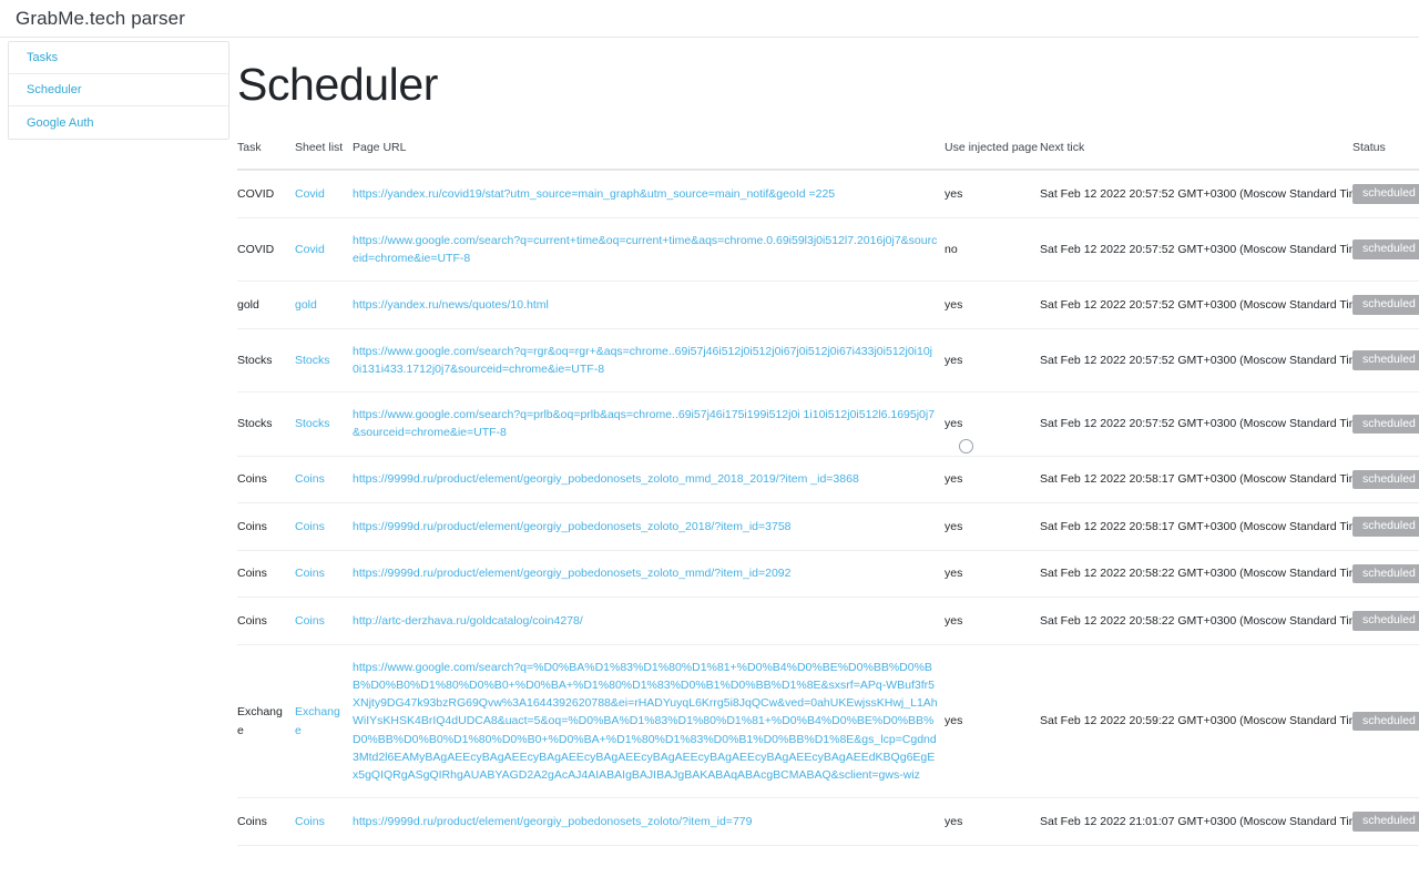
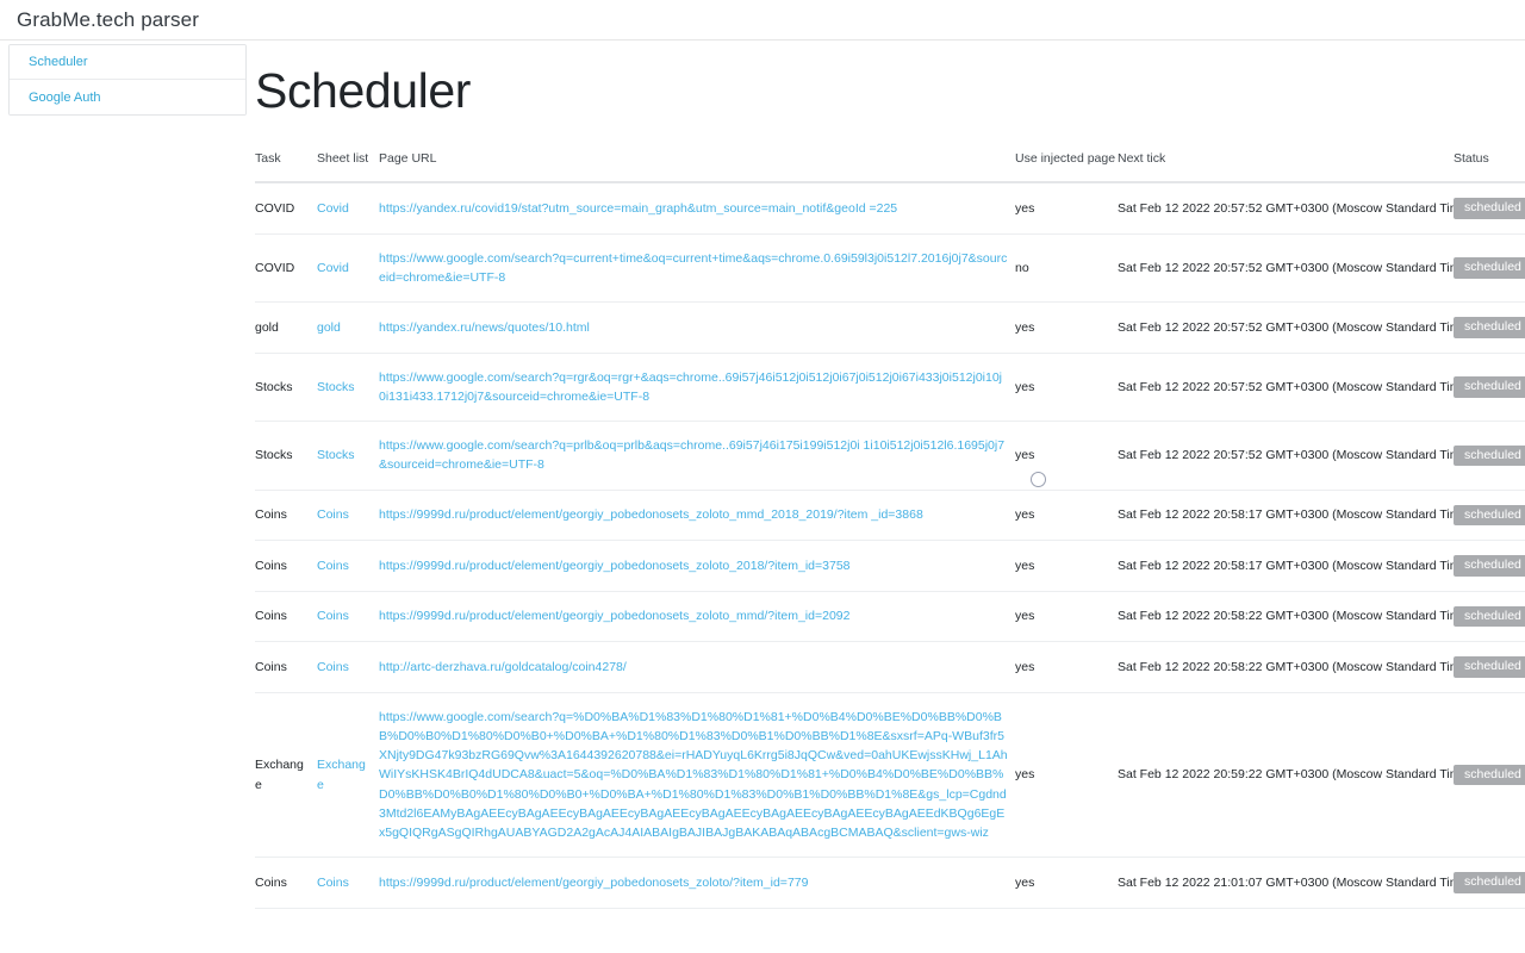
  GrabMe.tech parser
- Tasks
  Scheduler
  Google Auth
  Scheduler
  Task	Sheet list	Page URL	Use injected page	Next tick	Status
  COVID	Covid	https://yandex.ru/covid19/stat?utm_source=main_graph&utm_source=main_notif&geoId =225	yes	Sat Feb 12 2022 20:57:52 GMT+0300 (Moscow Standard Ti	scheduled
  COVID	Covid	https://www.google.com/search?q=current+time&oq=current+time&aqs=chrome.0.69i59l3j0i512l7.2016j0j7&sourceid=chrome&ie=UTF-8	no	Sat Feb 12 2022 20:57:52 GMT+0300 (Moscow Standard Ti	scheduled
  gold	gold	https://yandex.ru/news/quotes/10.html	yes	Sat Feb 12 2022 20:57:52 GMT+0300 (Moscow Standard Ti	scheduled
  Stocks	Stocks	https://www.google.com/search?q=rgr&oq=rgr+&aqs=chrome..69i57j46i512j0i512j0i67j0i512j0i67i433j0i512j0i10j0i131i433.1712j0j7&sourceid=chrome&ie=UTF-8	yes	Sat Feb 12 2022 20:57:52 GMT+0300 (Moscow Standard Ti	scheduled
  Stocks	Stocks	https://www.google.com/search?q=prlb&oq=prlb&aqs=chrome..69i57j46i175i199i512j0i 1i10i512j0i512l6.1695j0j7&sourceid=chrome&ie=UTF-8	yes	Sat Feb 12 2022 20:57:52 GMT+0300 (Moscow Standard Ti	scheduled
  Coins	Coins	https://9999d.ru/product/element/georgiy_pobedonosets_zoloto_mmd_2018_2019/?item _id=3868	yes	Sat Feb 12 2022 20:58:17 GMT+0300 (Moscow Standard Ti	scheduled
  Coins	Coins	https://9999d.ru/product/element/georgiy_pobedonosets_zoloto_2018/?item_id=3758	yes	Sat Feb 12 2022 20:58:17 GMT+0300 (Moscow Standard Ti	scheduled
  Coins	Coins	https://9999d.ru/product/element/georgiy_pobedonosets_zoloto_mmd/?item_id=2092	yes	Sat Feb 12 2022 20:58:22 GMT+0300 (Moscow Standard Ti	scheduled
  Coins	Coins	http://artc-derzhava.ru/goldcatalog/coin4278/	yes	Sat Feb 12 2022 20:58:22 GMT+0300 (Moscow Standard Ti	scheduled
  Exchange	Exchange	https://www.google.com/search?q=%D0%BA%D1%83%D1%80%D1%81+%D0%B4%D0%BE%D0%BB%D0%BB%D0%B0%D1%80%D0%B0+%D0%BA+%D1%80%D1%83%D0%B1%D0%BB%D1%8E&sxsrf=APq-WBuf3fr5XNjty9DG47k93bzRG69Qvw%3A1644392620788&ei=rHADYuyqL6Krrg5i8JqQCw&ved=0ahUKEwjssKHwj_L1AhWiIYsKHSK4BrIQ4dUDCA8&uact=5&oq=%D0%BA%D1%83%D1%80%D1%81+%D0%B4%D0%BE%D0%BB%D0%BB%D0%B0%D1%80%D0%B0+%D0%BA+%D1%80%D1%83%D0%B1%D0%BB%D1%8E&gs_lcp=Cgdnd3Mtd2l6EAMyBAgAEEcyBAgAEEcyBAgAEEcyBAgAEEcyBAgAEEcyBAgAEEcyBAgAEEcyBAgAEEdKBQg6EgEx5gQIQRgASgQIRhgAUABYAGD2A2gAcAJ4AIABAIgBAJIBAJgBAKABAqABAcgBCMABAQ&sclient=gws-wiz	yes	Sat Feb 12 2022 20:59:22 GMT+0300 (Moscow Standard Ti	scheduled
  Coins	Coins	https://9999d.ru/product/element/georgiy_pobedonosets_zoloto/?item_id=779	yes	Sat Feb 12 2022 21:01:07 GMT+0300 (Moscow Standard Ti	scheduled
